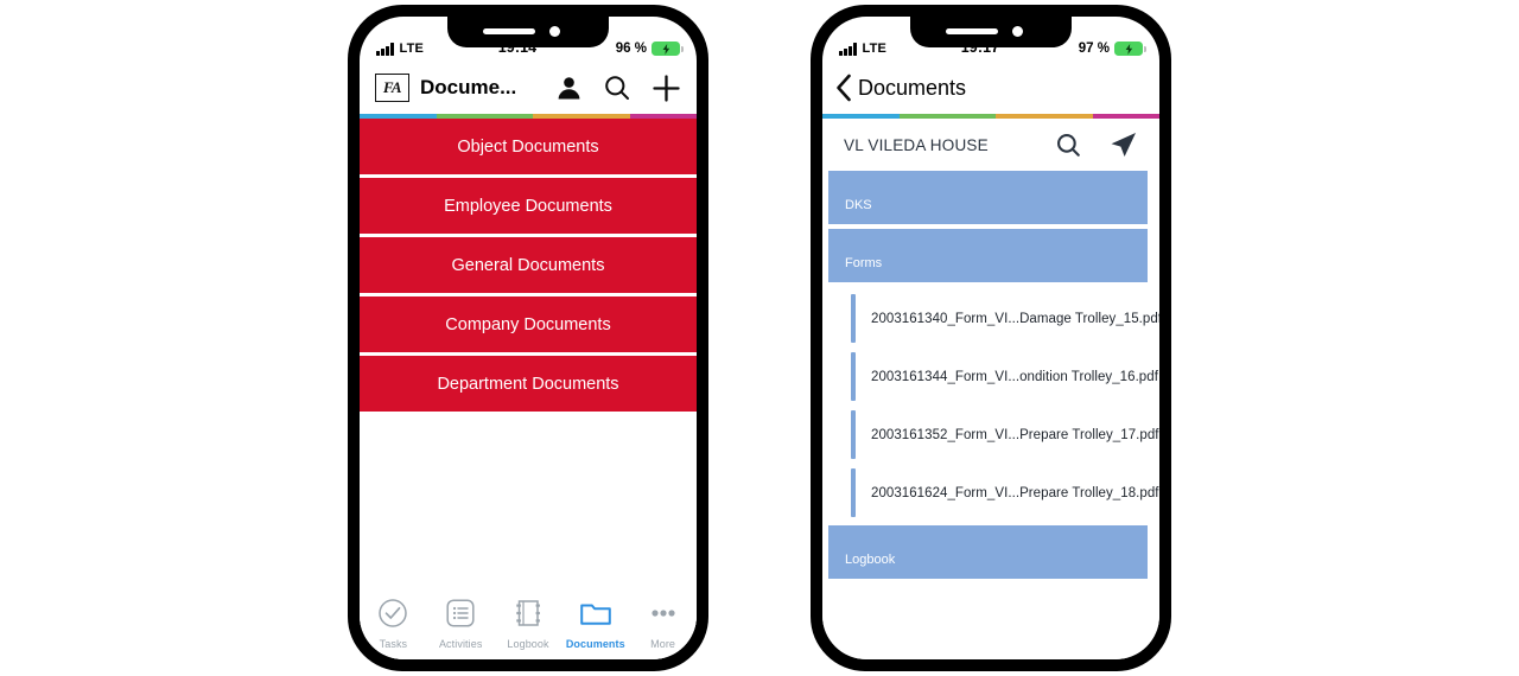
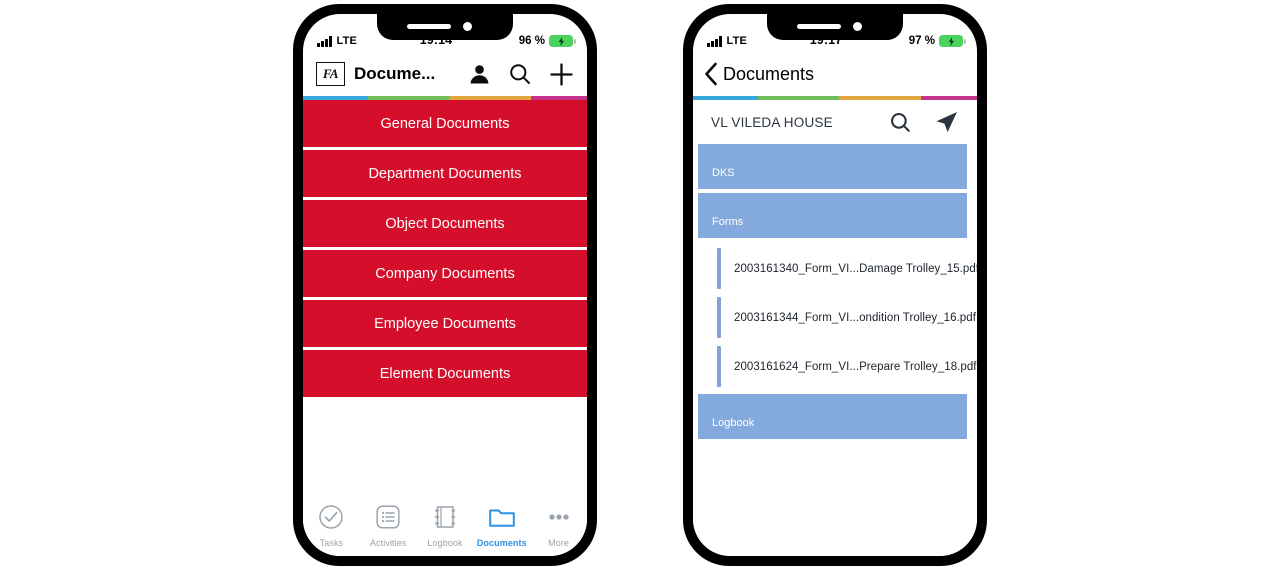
  LTE
  19:14
  96 %
  FA
  Docume...
- Object Documents
+ General Documents
- Employee Documents
+ Department Documents
- General Documents
+ Object Documents
  Company Documents
- Department Documents
+ Employee Documents
+ Element Documents
  Tasks
  Activities
  Logbook
  Documents
  More
  LTE
  19:17
  97 %
  Documents
  VL VILEDA HOUSE
  DKS
  Forms
  2003161340_Form_VI...Damage Trolley_15.pd
  2003161344_Form_VI...ondition Trolley_16.pdf
- 2003161352_Form_VI...Prepare Trolley_17.pdf
  2003161624_Form_VI...Prepare Trolley_18.pdf
  Logbook
